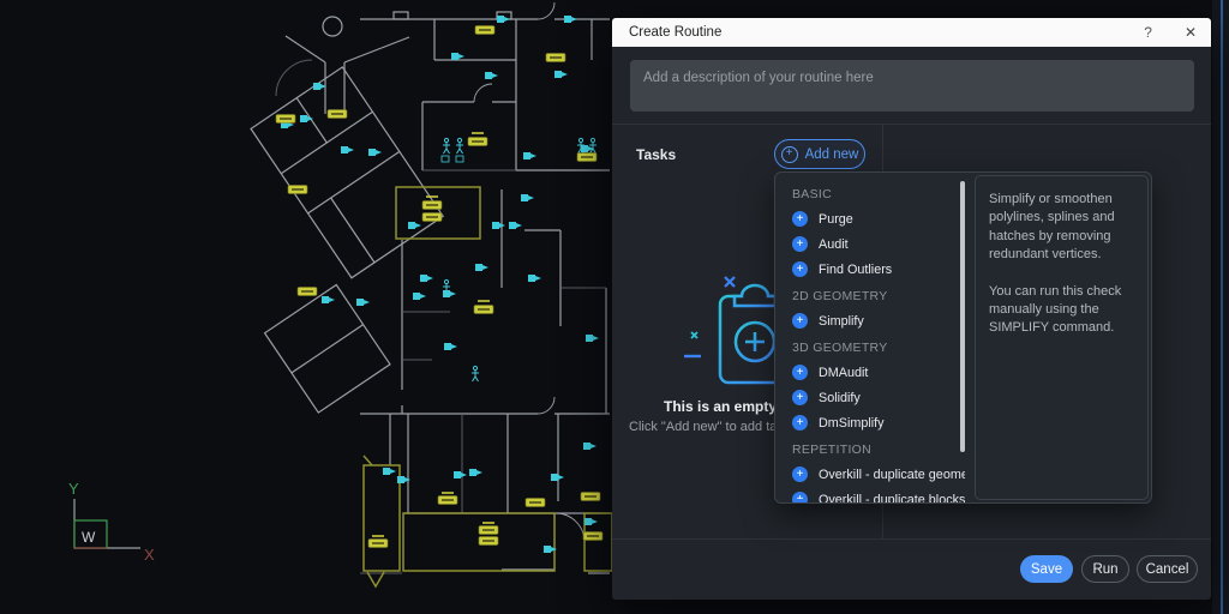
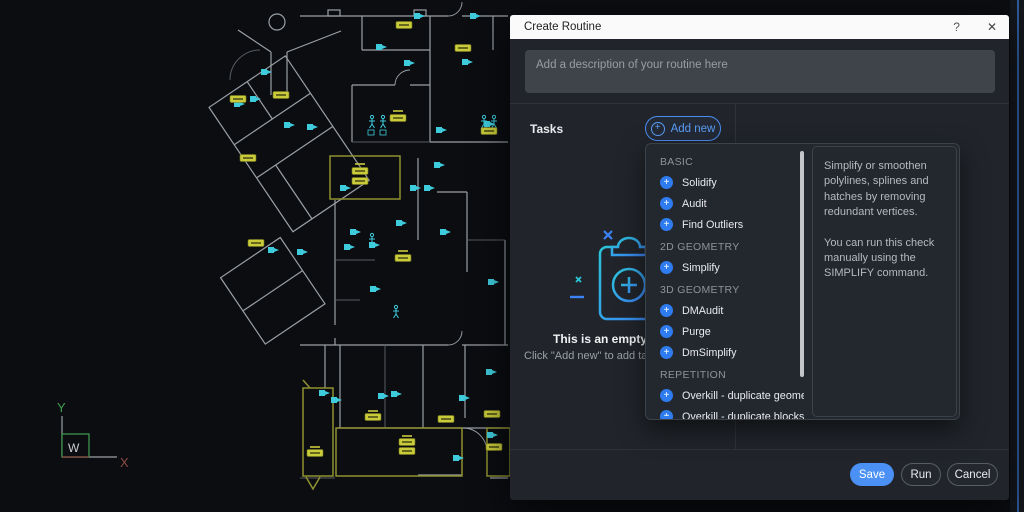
  Y
  X
  W
  Create Routine
  ?
  ✕
  Add a description of your routine here
  Tasks
  Add new
  This is an empty
  Click "Add new" to add t
  BASIC
- Purge
+ Solidify
  Audit
  Find Outliers
  2D GEOMETRY
  Simplify
  3D GEOMETRY
  DMAudit
- Solidify
+ Purge
  DmSimplify
  REPETITION
  Overkill - duplicate geome
  Overkill - duplicate blocks
  Simplify or smoothen polylines, splines and hatches by removing redundant vertices.
  You can run this check manually using the SIMPLIFY command.
  Save
  Run
  Cancel
